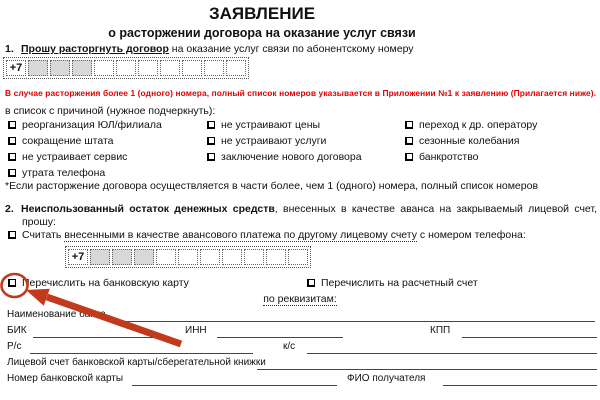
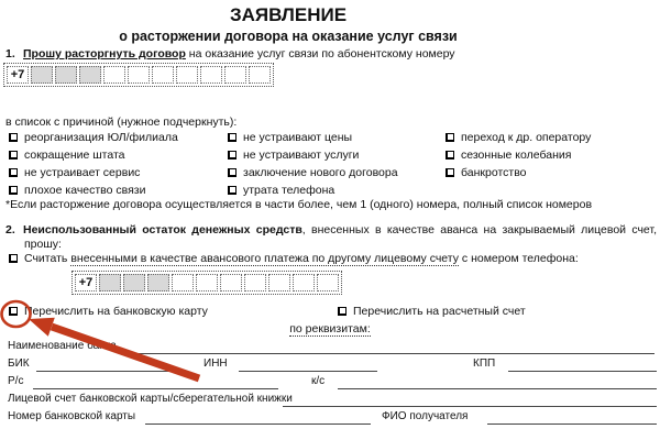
  ЗАЯВЛЕНИЕ
  о расторжении договора на оказание услуг связи
  1. Прошу расторгнуть договор на оказание услуг связи по абонентскому номеру
  +7
- В случае расторжения более 1 (одного) номера, полный список номеров указывается в Приложении №1 к заявлению (Прилагается ниже).
  в список с причиной (нужное подчеркнуть):
  реорганизация ЮЛ/филиала
  не устраивают цены
  переход к др. оператору
  сокращение штата
  не устраивают услуги
  сезонные колебания
  не устраивает сервис
  заключение нового договора
  банкротство
+ плохое качество связи
  утрата телефона
  *Если расторжение договора осуществляется в части более, чем 1 (одного) номера, полный список номеров
  2. Неиспользованный остаток денежных средств, внесенных в качестве аванса на закрываемый лицевой счет,
  прошу:
  Считать внесенными в качестве авансового платежа по другому лицевому счету с номером телефона:
  +7
  Перечислить на банковскую карту
  Перечислить на расчетный счет
  по реквизитам:
  Наименование б
  БИК
  ИНН
  КПП
  Р/с
  к/с
  Лицевой счет банковской карты/сберегательной книжки
  Номер банковской карты
  ФИО получателя
